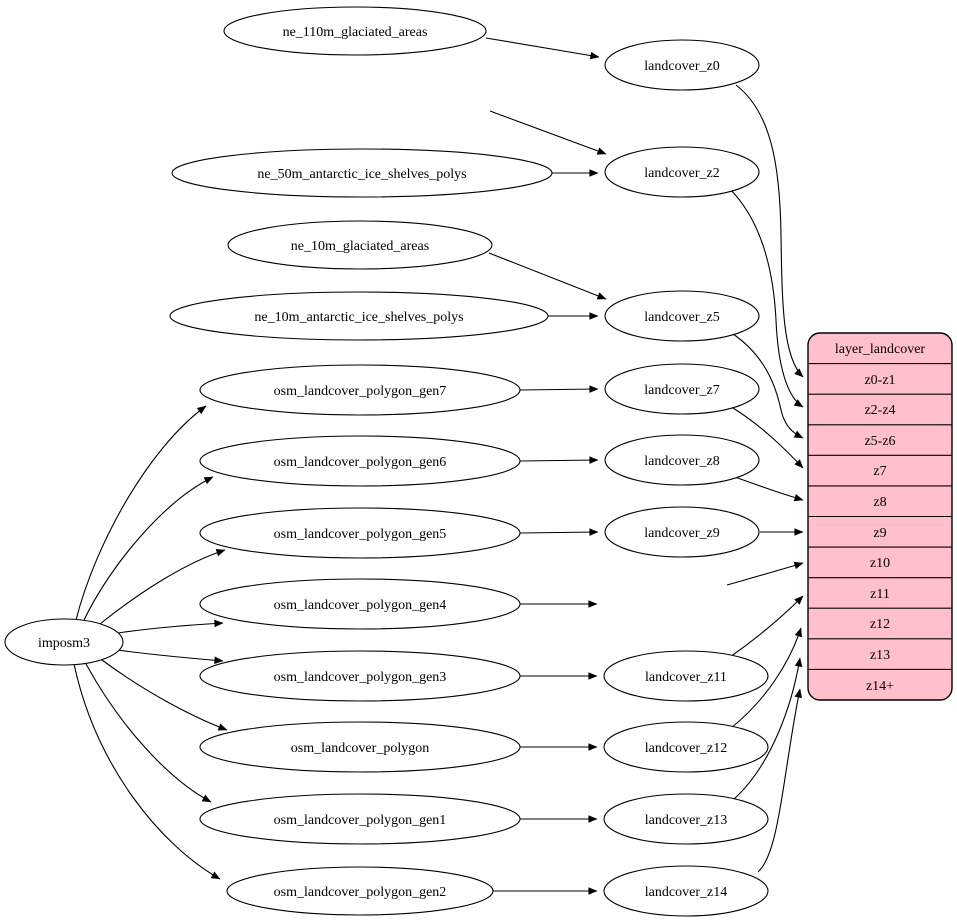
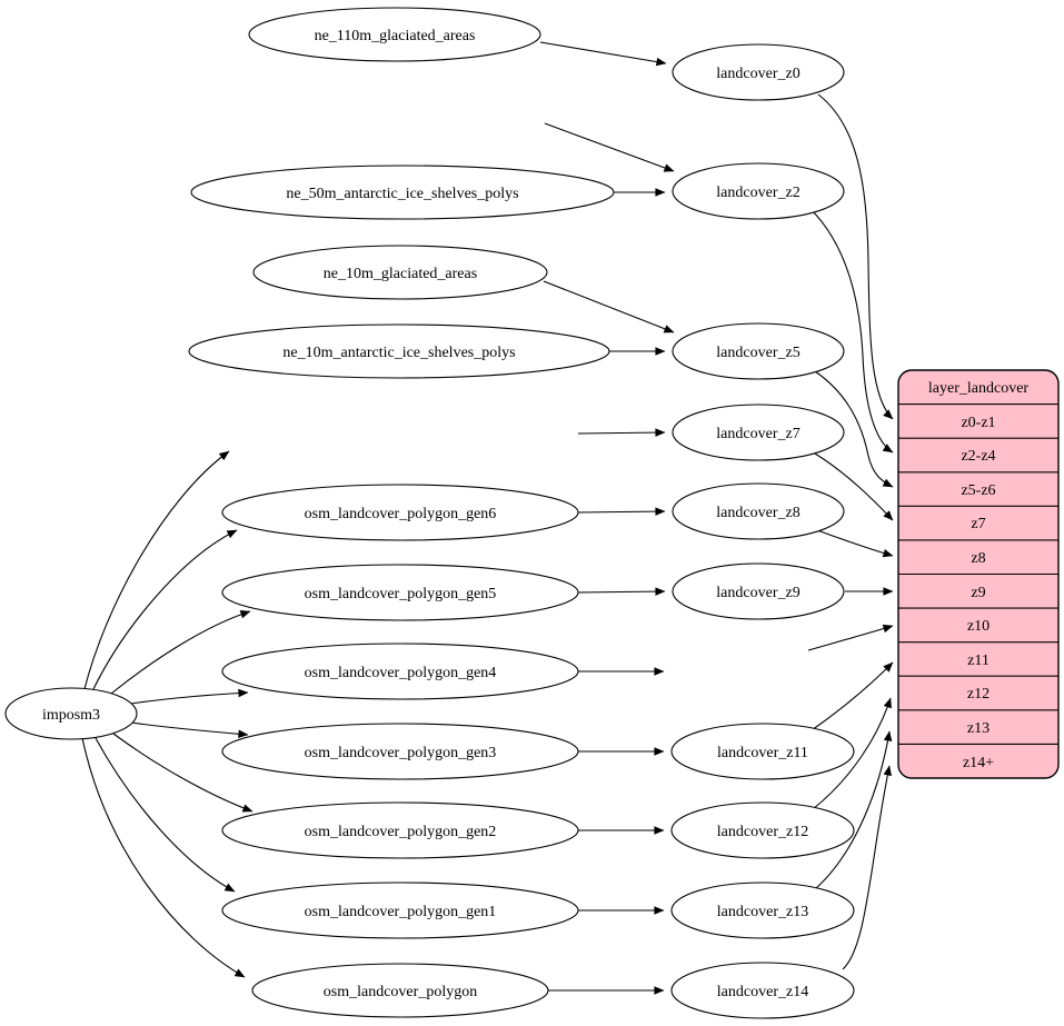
  imposm3
  ne_110m_glaciated_areas
  ne_50m_antarctic_ice_shelves_polys
  ne_10m_glaciated_areas
  ne_10m_antarctic_ice_shelves_polys
- osm_landcover_polygon_gen7
  osm_landcover_polygon_gen6
  osm_landcover_polygon_gen5
  osm_landcover_polygon_gen4
  osm_landcover_polygon_gen3
- osm_landcover_polygon
+ osm_landcover_polygon_gen2
  osm_landcover_polygon_gen1
- osm_landcover_polygon_gen2
+ osm_landcover_polygon
  landcover_z0
  landcover_z2
  landcover_z5
  landcover_z7
  landcover_z8
  landcover_z9
  landcover_z11
  landcover_z12
  landcover_z13
  landcover_z14
  layer_landcover
  z0-z1
  z2-z4
  z5-z6
  z7
  z8
  z9
  z10
  z11
  z12
  z13
  z14+
